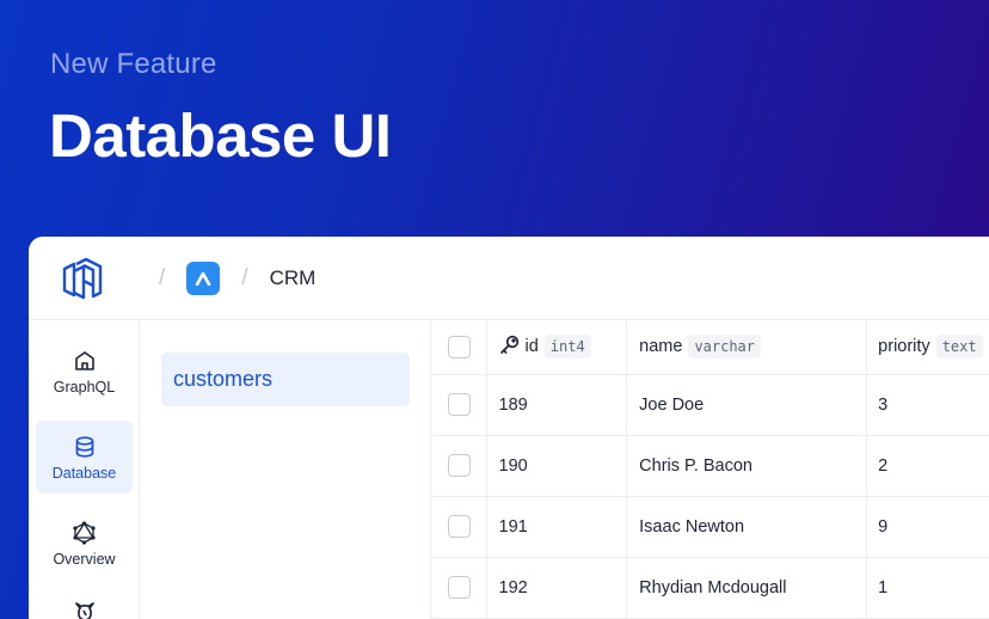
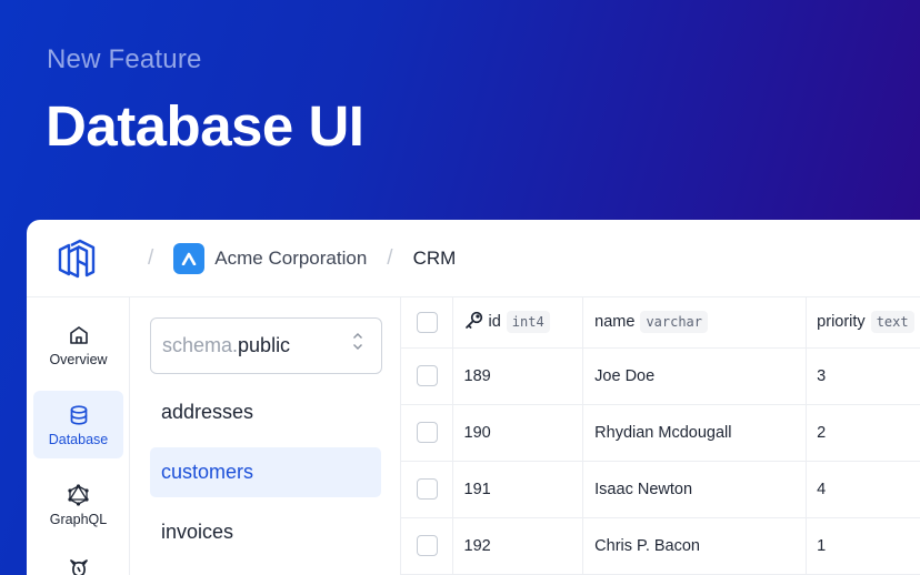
  New Feature
  Database UI
  /
+ Acme Corporation
  /
  CRM
- GraphQL
+ Overview
  Database
- Overview
+ GraphQL
+ schema.
+ public
+ addresses
  customers
+ invoices
  	id int4	name varchar	priority text
  	189	Joe Doe	3
- 	190	Chris P. Bacon	2
+ 	190	Rhydian Mcdougall	2
- 	191	Isaac Newton	9
+ 	191	Isaac Newton	4
- 	192	Rhydian Mcdougall	1
+ 	192	Chris P. Bacon	1
